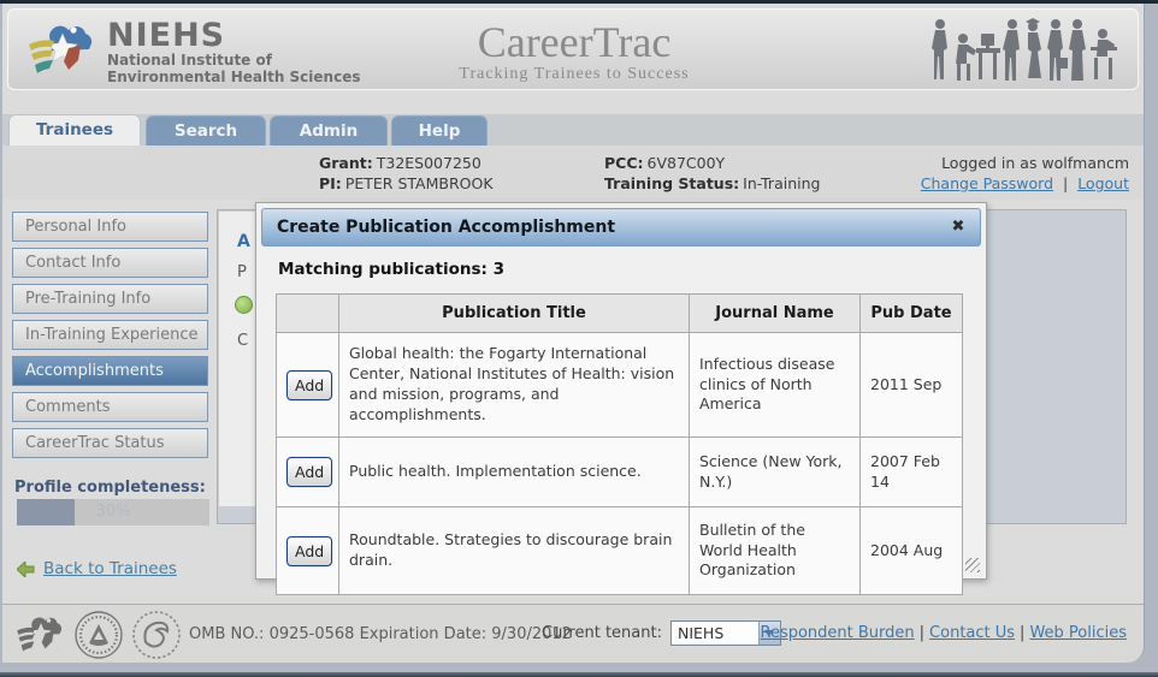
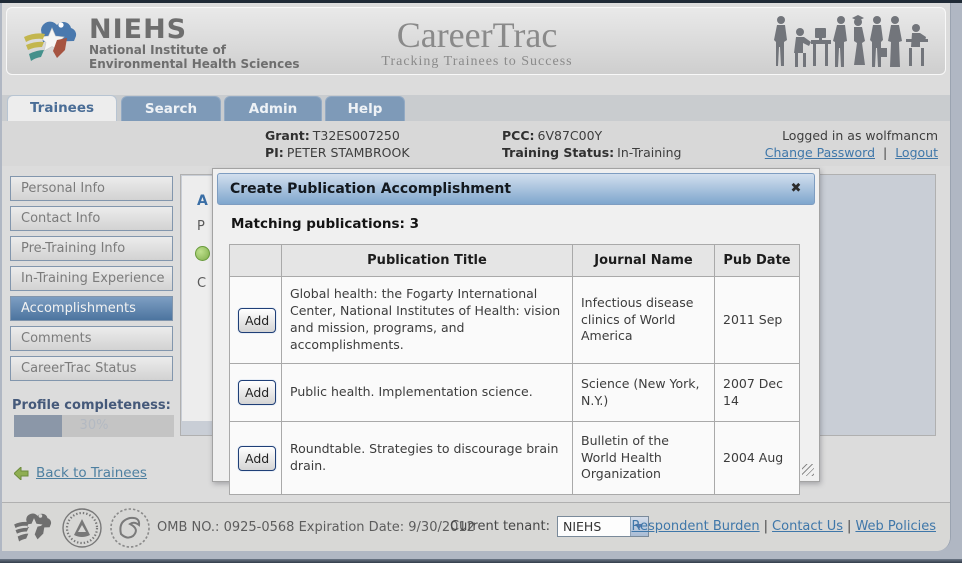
  NIEHS
  National Institute of
  Environmental Health Sciences
  CareerTrac
  Tracking Trainees to Success
  Trainees
  Search
  Admin
  Help
  Grant: T32ES007250
  PI: PETER STAMBROOK
  PCC: 6V87C00Y
  Training Status: In-Training
  Logged in as wolfmancm
  Change Password | Logout
  Personal Info
  Contact Info
  Pre-Training Info
  In-Training Experience
  Accomplishments
  Comments
  CareerTrac Status
  Profile completeness:
  Back to Trainees
  A
  P
  C
  Create Publication Accomplishment
  ✖
  Matching publications: 3
  	Publication Title	Journal Name	Pub Date
- Add	Global health: the Fogarty International Center, National Institutes of Health: vision and mission, programs, and accomplishments.	Infectious disease clinics of North America	2011 Sep
+ Add	Global health: the Fogarty International Center, National Institutes of Health: vision and mission, programs, and accomplishments.	Infectious disease clinics of World America	2011 Sep
- Add	Public health. Implementation science.	Science (New York, N.Y.)	2007 Feb 14
+ Add	Public health. Implementation science.	Science (New York, N.Y.)	2007 Dec 14
  Add	Roundtable. Strategies to discourage brain drain.	Bulletin of the World Health Organization	2004 Aug
  OMB NO.: 0925-0568 Expiration Date: 9/30/2012
  Current tenant:
  NIEHS
  Respondent Burden | Contact Us | Web Policies
